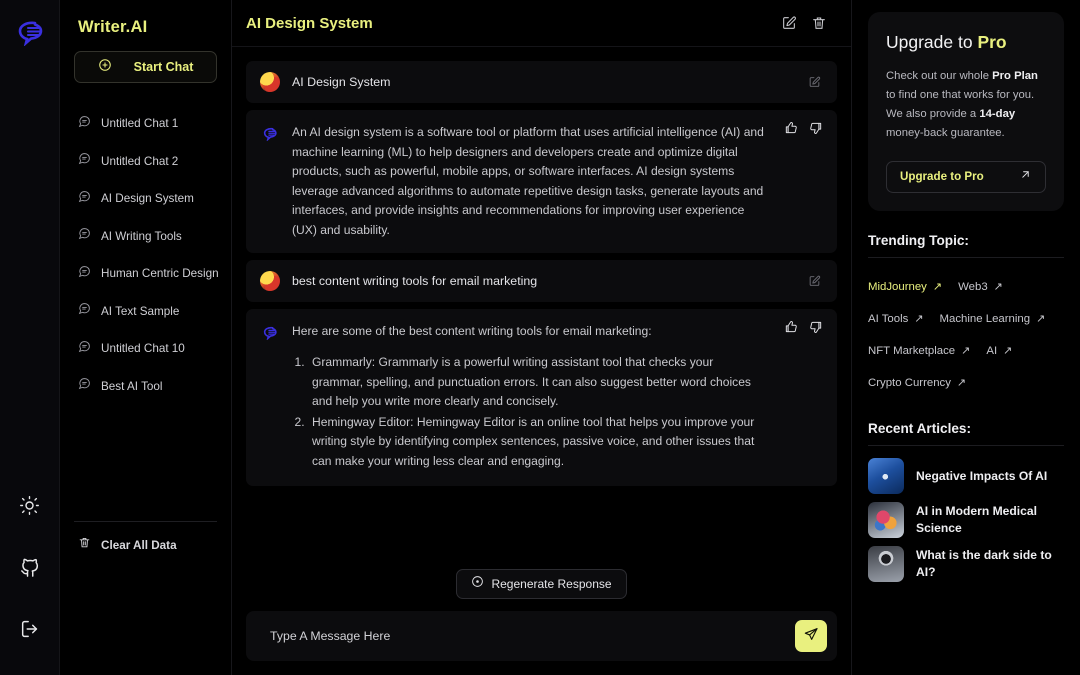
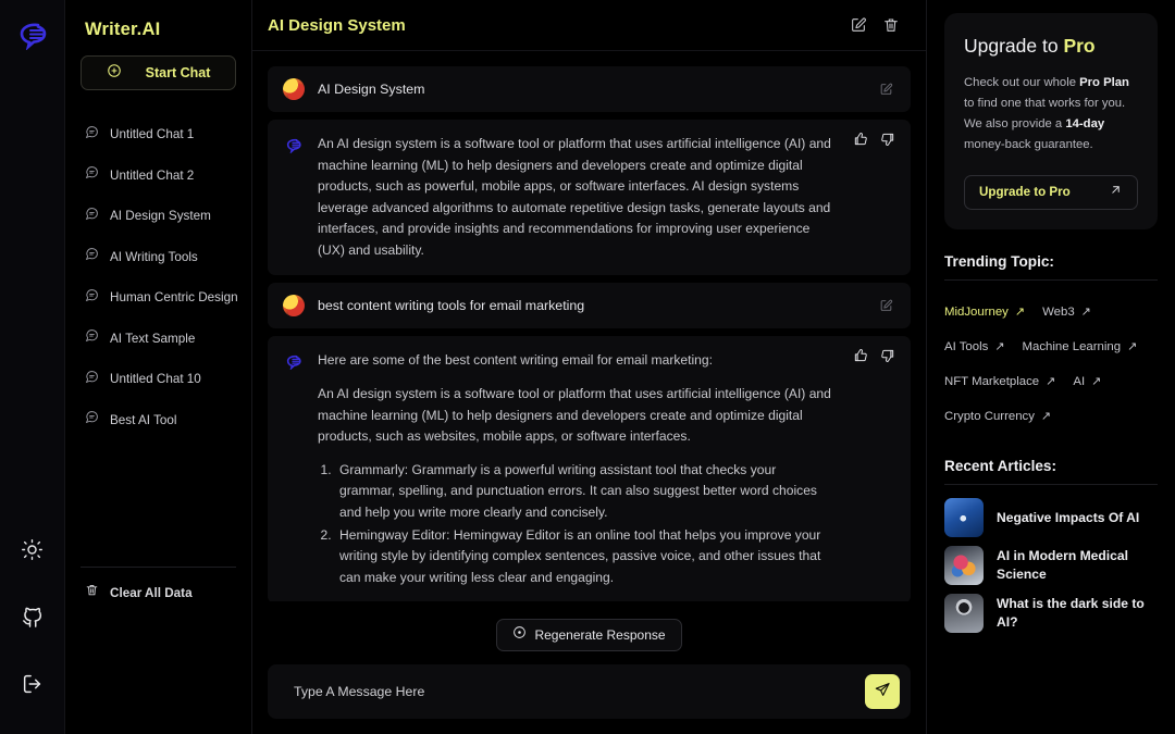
  Writer.AI
  Start Chat
  Untitled Chat 1
  Untitled Chat 2
  AI Design System
  AI Writing Tools
  Human Centric Design
  AI Text Sample
  Untitled Chat 10
  Best AI Tool
  Clear All Data
  AI Design System
  AI Design System
  An AI design system is a software tool or platform that uses artificial intelligence (AI) and machine learning (ML) to help designers and developers create and optimize digital products, such as powerful, mobile apps, or software interfaces. AI design systems leverage advanced algorithms to automate repetitive design tasks, generate layouts and interfaces, and provide insights and recommendations for improving user experience (UX) and usability.
  best content writing tools for email marketing
- Here are some of the best content writing tools for email marketing:
+ Here are some of the best content writing email for email marketing:
+ An AI design system is a software tool or platform that uses artificial intelligence (AI) and machine learning (ML) to help designers and developers create and optimize digital products, such as websites, mobile apps, or software interfaces.
  Grammarly: Grammarly is a powerful writing assistant tool that checks your grammar, spelling, and punctuation errors. It can also suggest better word choices and help you write more clearly and concisely.
  Hemingway Editor: Hemingway Editor is an online tool that helps you improve your writing style by identifying complex sentences, passive voice, and other issues that can make your writing less clear and engaging.
  Regenerate Response
  Type A Message Here
  Upgrade to Pro
  Check out our whole Pro Plan to find one that works for you. We also provide a 14-day money-back guarantee.
  Upgrade to Pro
  Trending Topic:
  MidJourney
  ↗
  Web3
  ↗
  AI Tools
  ↗
  Machine Learning
  ↗
  NFT Marketplace
  ↗
  AI
  ↗
  Crypto Currency
  ↗
  Recent Articles:
  Negative Impacts Of AI
  AI in Modern Medical Science
  What is the dark side to AI?
